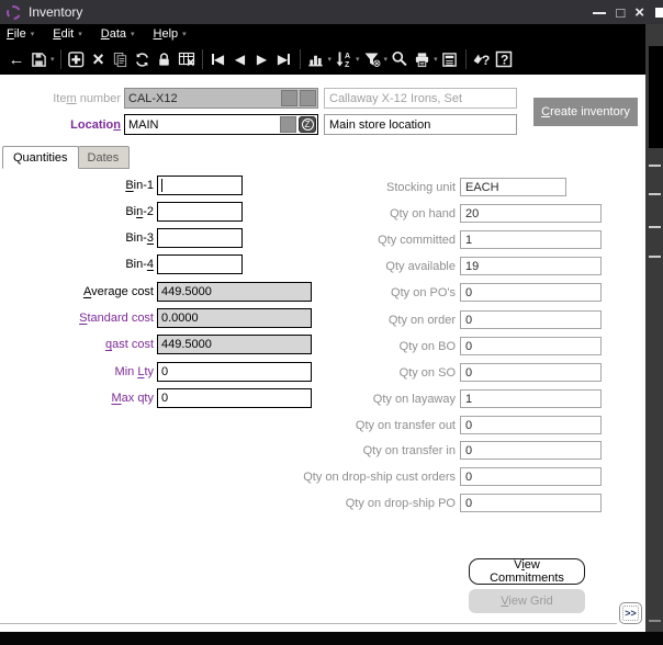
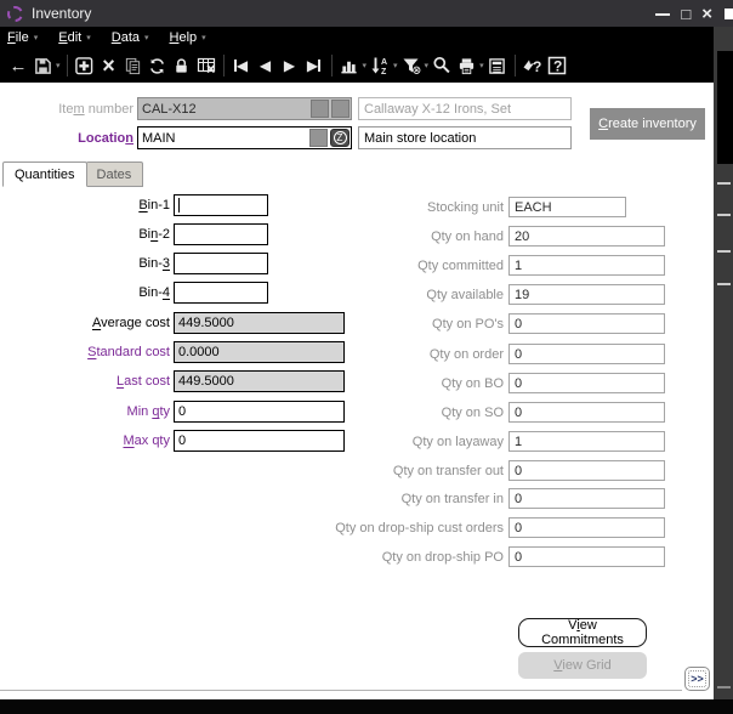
  Inventory
  □
  ×
  File
  Edit
  Data
  Help
  ←
  ×
  ◀
  ◀
  ▶
  ▶
  ?
  ?
  Item number
  CAL-X12
  Callaway X-12 Irons, Set
  Create inventory
  Location
  MAIN
  Z
  Main store location
  Quantities
  Dates
  Bin-1
  Bin-2
  Bin-3
  Bin-4
  Average cost
  449.5000
  Standard cost
  0.0000
- qast cost
+ Last cost
  449.5000
- Min Lty
+ Min qty
  0
  Max qty
  0
  Stocking unit
  EACH
  Qty on hand
  20
  Qty committed
  1
  Qty available
  19
  Qty on PO's
  0
  Qty on order
  0
  Qty on BO
  0
  Qty on SO
  0
  Qty on layaway
  1
  Qty on transfer out
  0
  Qty on transfer in
  0
  Qty on drop-ship cust orders
  0
  Qty on drop-ship PO
  0
  View Commitments
  View Grid
  >>
